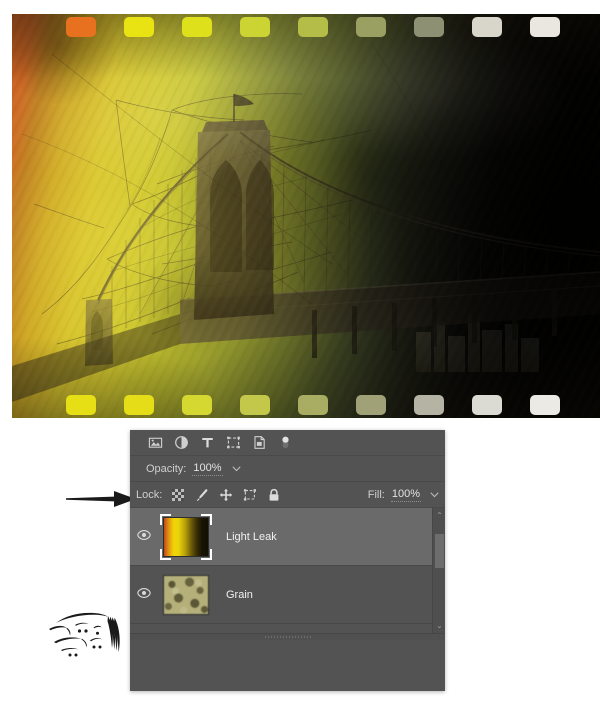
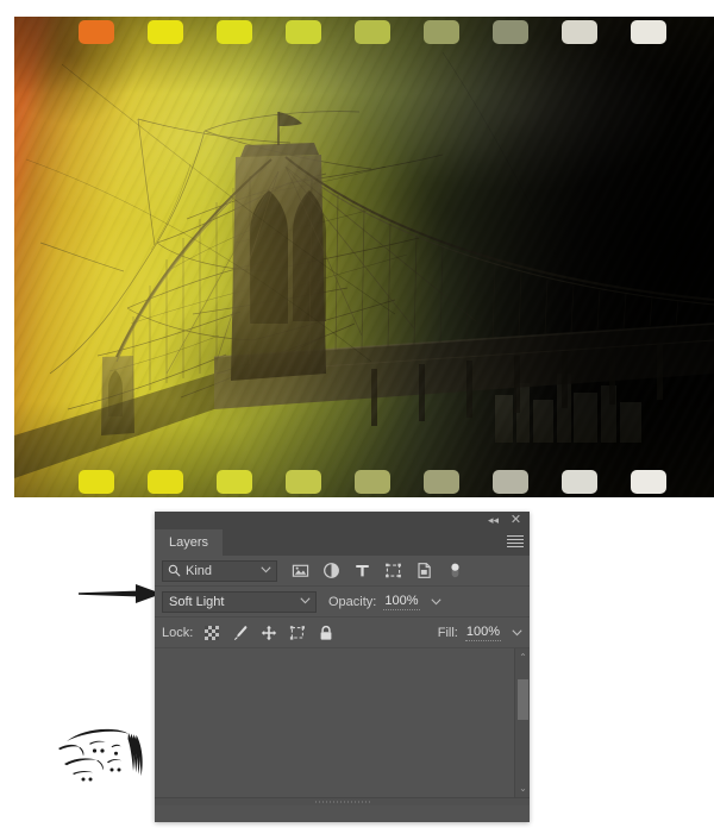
+ ◂◂
+ ✕
+ Layers
+ Kind
+ Soft Light
  Opacity:
  100%
  Lock:
  Fill:
  100%
- Light Leak
- Grain
  ⌃
  ⌄
